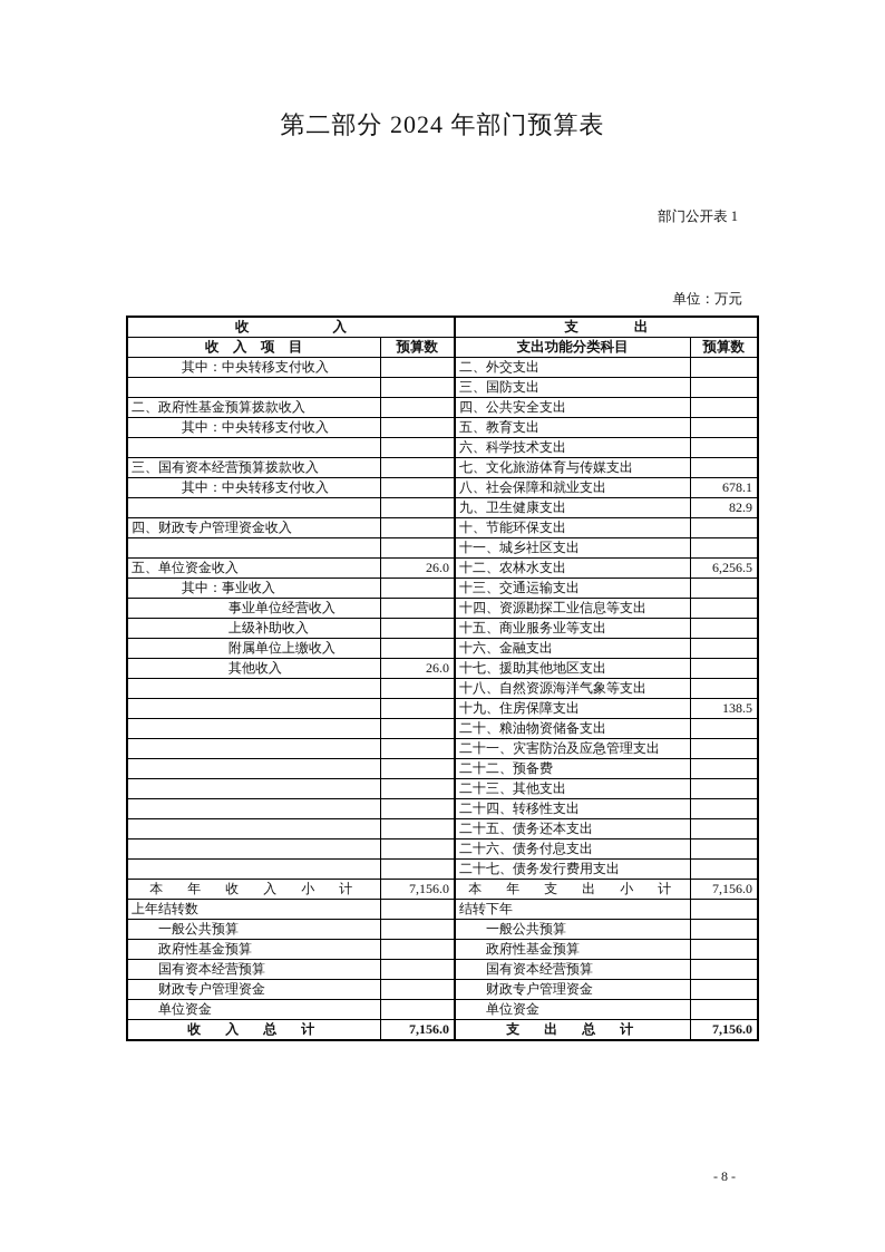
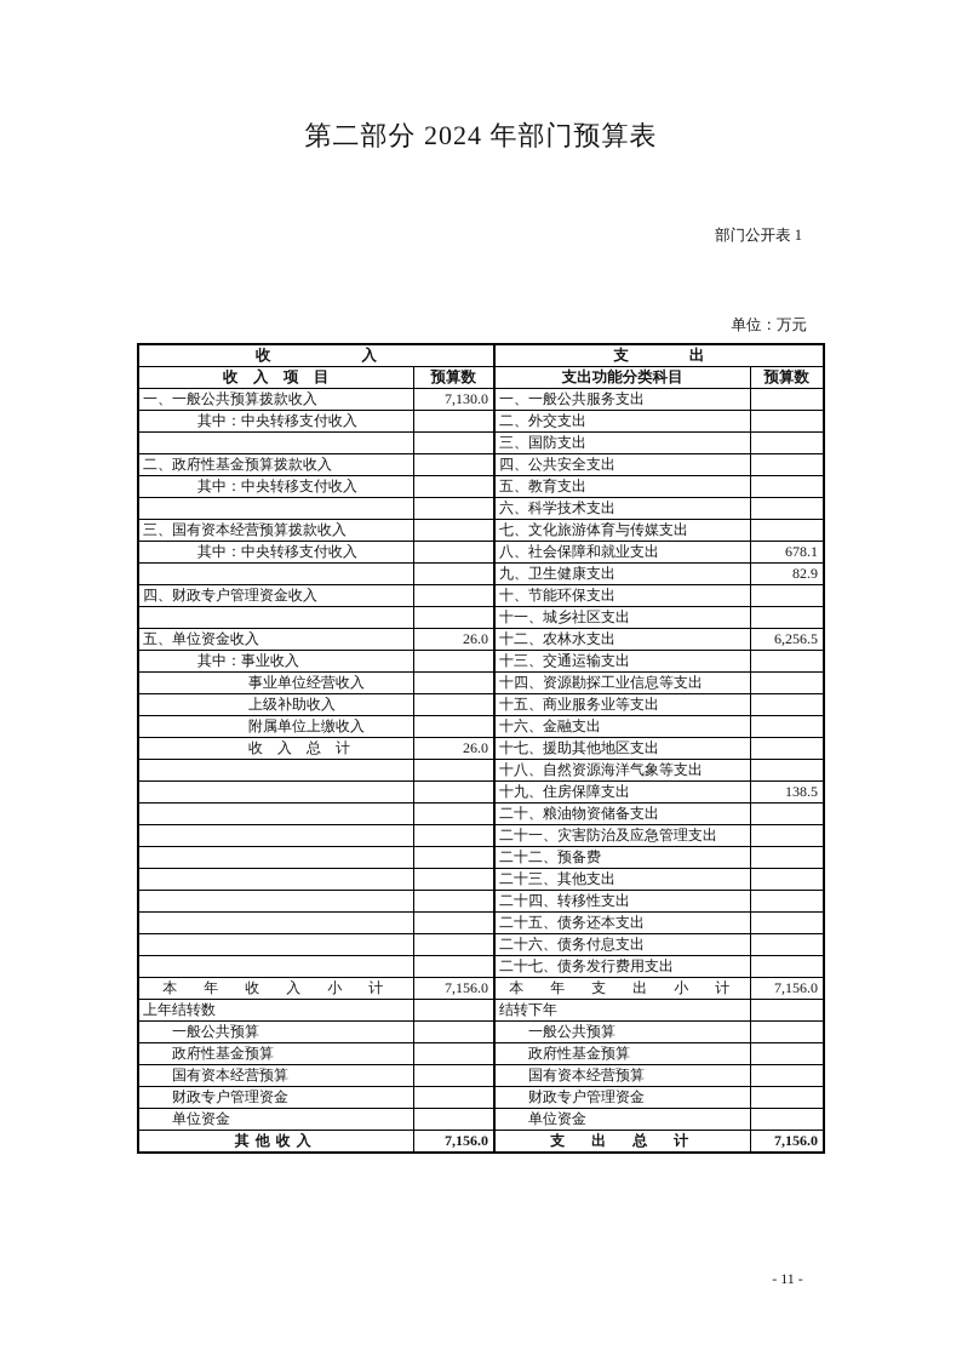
  第二部分 2024 年部门预算表
  部门公开表 1
  单位：万元
  收 入	支 出
  收 入 项 目	预算数	支出功能分类科目	预算数
+ 一、一般公共预算拨款收入	7,130.0	一、一般公共服务支出
  其中：中央转移支付收入		二、外交支出
  		三、国防支出
  二、政府性基金预算拨款收入		四、公共安全支出
  其中：中央转移支付收入		五、教育支出
  		六、科学技术支出
  三、国有资本经营预算拨款收入		七、文化旅游体育与传媒支出
  其中：中央转移支付收入		八、社会保障和就业支出	678.1
  		九、卫生健康支出	82.9
  四、财政专户管理资金收入		十、节能环保支出
  		十一、城乡社区支出
  五、单位资金收入	26.0	十二、农林水支出	6,256.5
  其中：事业收入		十三、交通运输支出
  事业单位经营收入		十四、资源勘探工业信息等支出
  上级补助收入		十五、商业服务业等支出
  附属单位上缴收入		十六、金融支出
- 其他收入	26.0	十七、援助其他地区支出
+ 收 入 总 计	26.0	十七、援助其他地区支出
  		十八、自然资源海洋气象等支出
  		十九、住房保障支出	138.5
  		二十、粮油物资储备支出
  		二十一、灾害防治及应急管理支出
  		二十二、预备费
  		二十三、其他支出
  		二十四、转移性支出
  		二十五、债务还本支出
  		二十六、债务付息支出
  		二十七、债务发行费用支出
  本 年 收 入 小 计	7,156.0	本 年 支 出 小 计	7,156.0
  上年结转数		结转下年
  一般公共预算		一般公共预算
  政府性基金预算		政府性基金预算
  国有资本经营预算		国有资本经营预算
  财政专户管理资金		财政专户管理资金
  单位资金		单位资金
- 收 入 总 计	7,156.0	支 出 总 计	7,156.0
+ 其他收入	7,156.0	支 出 总 计	7,156.0
- - 8 -
+ - 11 -
